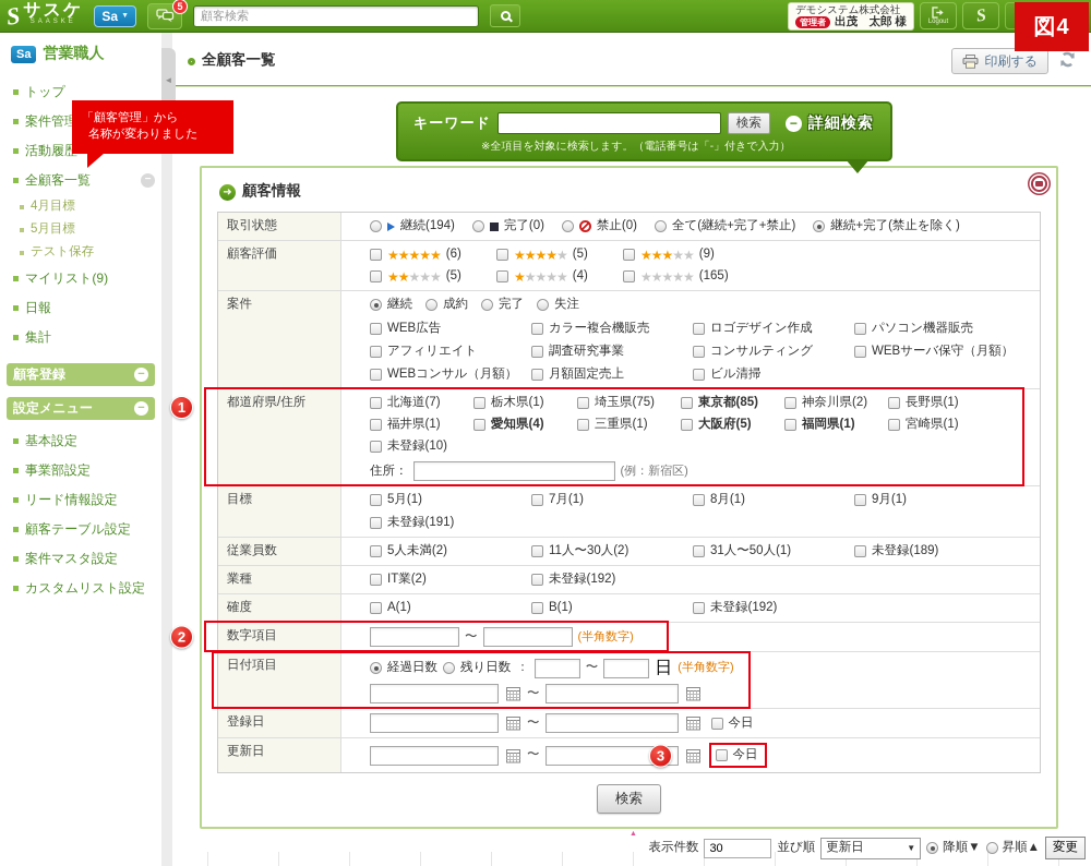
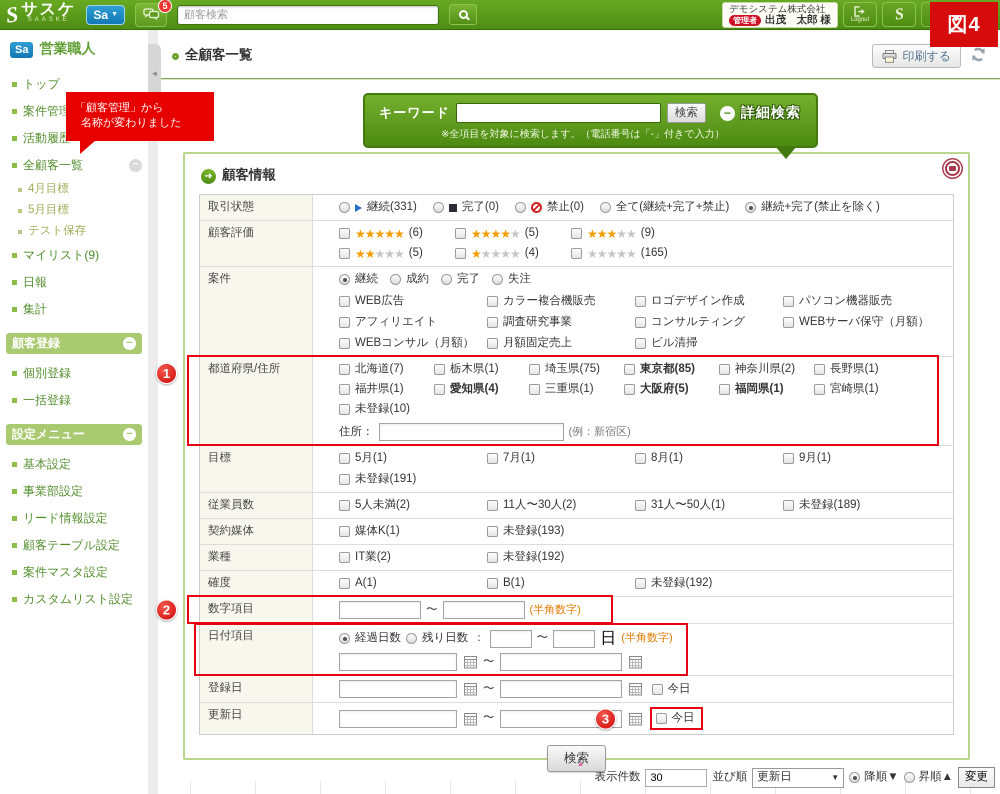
  サスケ
  Sa
  5
  顧客検索
  デモシステム株式会社
  管理者
  出茂 太郎 様
  図4
  Sa
  営業職人
  トップ
  案件管理
  活動履歴
  全顧客一覧
  −
  4月目標
  5月目標
  テスト保存
  マイリスト(9)
  日報
  集計
  顧客登録
  −
+ 個別登録
+ 一括登録
  設定メニュー
  −
  基本設定
  事業部設定
  リード情報設定
  顧客テーブル設定
  案件マスタ設定
  カスタムリスト設定
  ◄
  「顧客管理」から
  名称が変わりました
  全顧客一覧
  印刷する
  キーワード
  検索
  −
  詳細検索
  ※全項目を対象に検索します。（電話番号は「-」付きで入力）
  ➜
  顧客情報
  取引状態
- 継続(194)
+ 継続(331)
  完了(0)
  禁止(0)
  全て(継続+完了+禁止)
  継続+完了(禁止を除く)
  顧客評価
  ★★★★★
  (6)
  ★★★★★
  (5)
  ★★★★★
  (9)
  ★★★★★
  (5)
  ★★★★★
  (4)
  ★★★★★
  (165)
  案件
  継続
  成約
  完了
  失注
  WEB広告
  カラー複合機販売
  ロゴデザイン作成
  パソコン機器販売
  アフィリエイト
  調査研究事業
  コンサルティング
  WEBサーバ保守（月額）
  WEBコンサル（月額）
  月額固定売上
  ビル清掃
  1
  都道府県/住所
  北海道(7)
  栃木県(1)
  埼玉県(75)
  東京都(85)
  神奈川県(2)
  長野県(1)
  福井県(1)
  愛知県(4)
  三重県(1)
  大阪府(5)
  福岡県(1)
  宮崎県(1)
  未登録(10)
  住所：
  (例：新宿区)
  目標
  5月(1)
  7月(1)
  8月(1)
  9月(1)
  未登録(191)
  従業員数
  5人未満(2)
  11人〜30人(2)
  31人〜50人(1)
  未登録(189)
+ 契約媒体
+ 媒体K(1)
+ 未登録(193)
  業種
  IT業(2)
  未登録(192)
  確度
  A(1)
  B(1)
  未登録(192)
  2
  数字項目
  〜
  (半角数字)
  日付項目
  経過日数
  残り日数
  ：
  〜
  日
  (半角数字)
  〜
  登録日
  〜
  今日
  3
  更新日
  〜
  今日
  検索
  表示件数
  30
  並び順
  更新日
  ▼
  降順▼
  昇順▲
  変更
